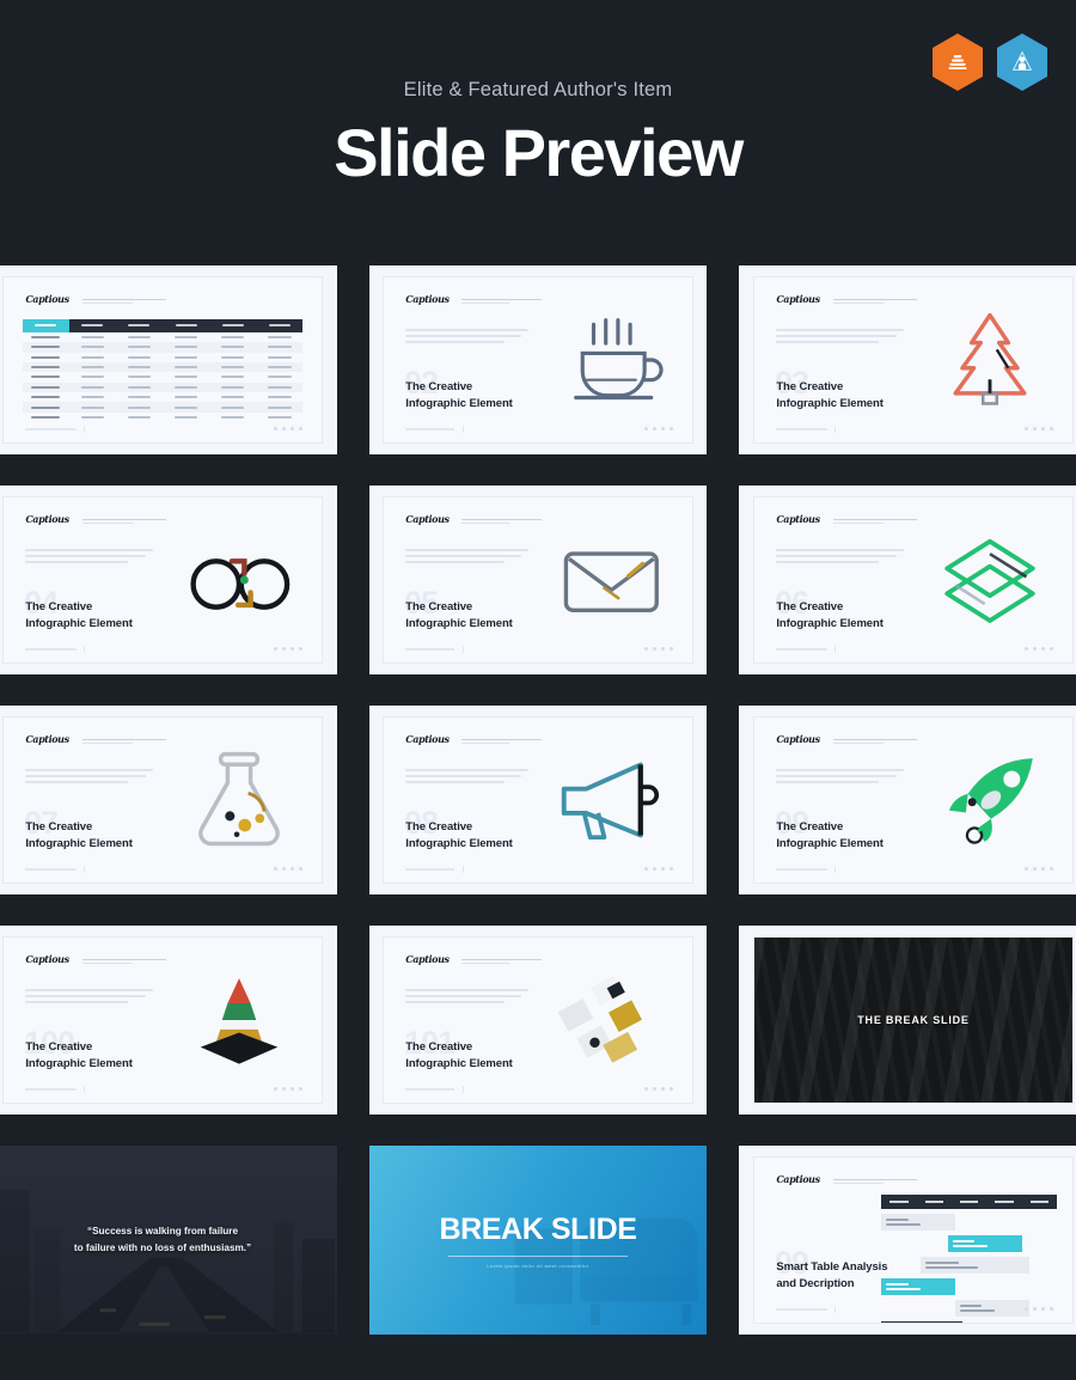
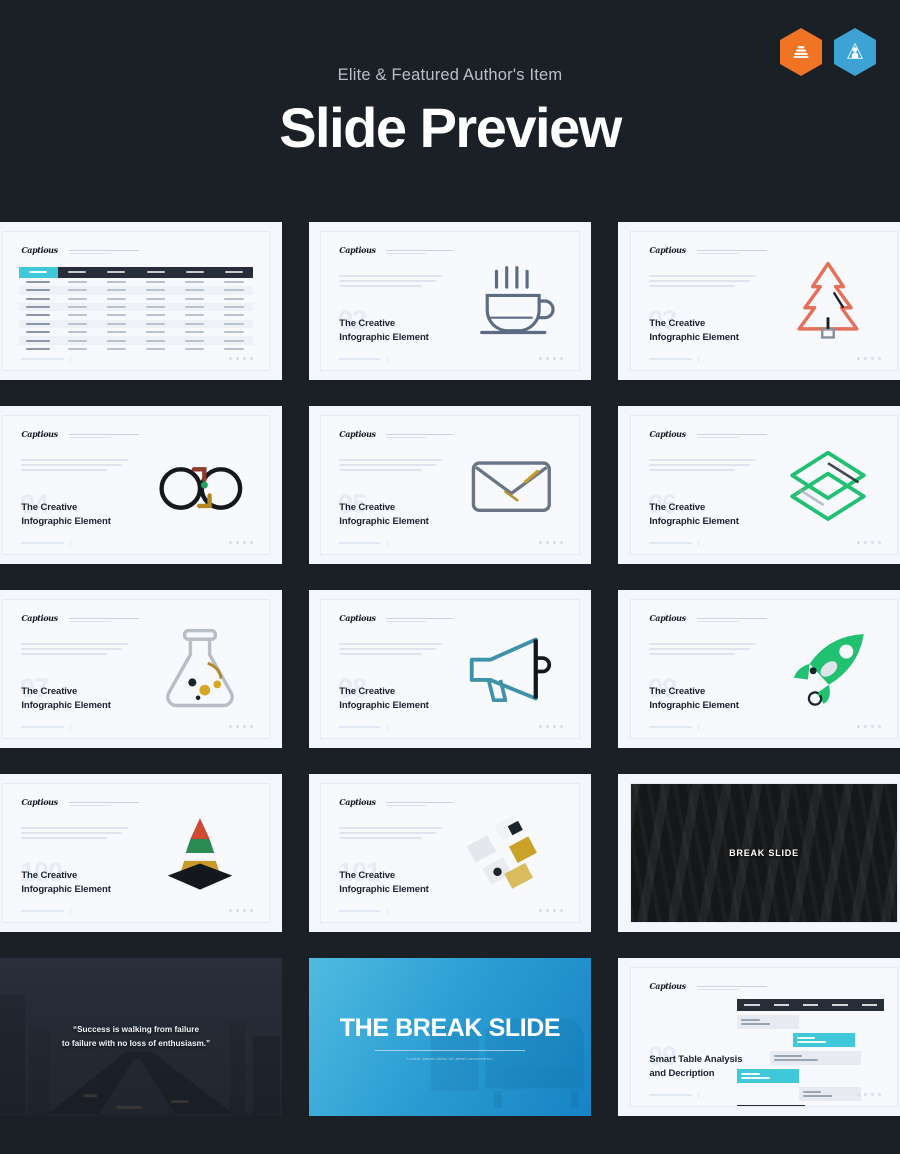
  Elite & Featured Author's Item
  Slide Preview
  Captious
  Captious
  02
  The Creative
  Infographic Element
  Captious
  03
  The Creative
  Infographic Element
  Captious
  04
  The Creative
  Infographic Element
  Captious
  05
  The Creative
  Infographic Element
  Captious
  06
  The Creative
  Infographic Element
  Captious
  07
  The Creative
  Infographic Element
  Captious
  08
  The Creative
  Infographic Element
  Captious
  09
  The Creative
  Infographic Element
  Captious
  100
  The Creative
  Infographic Element
  Captious
  101
  The Creative
  Infographic Element
- THE BREAK SLIDE
+ BREAK SLIDE
  “Success is walking from failure
  to failure with no loss of enthusiasm.”
- BREAK SLIDE
+ THE BREAK SLIDE
  Captious
  09
  Smart Table Analysis
  and Decription
